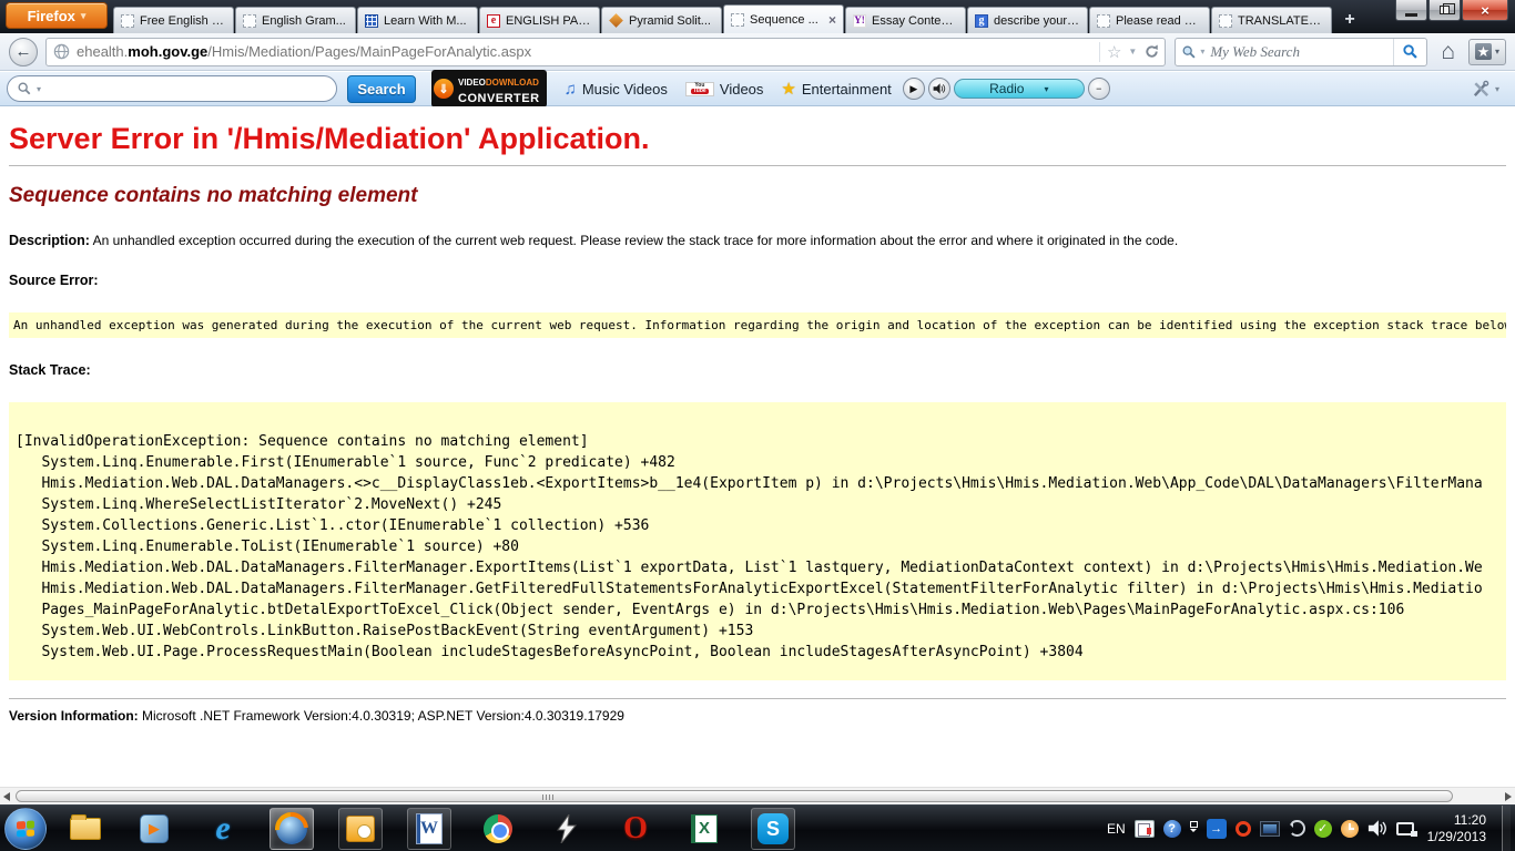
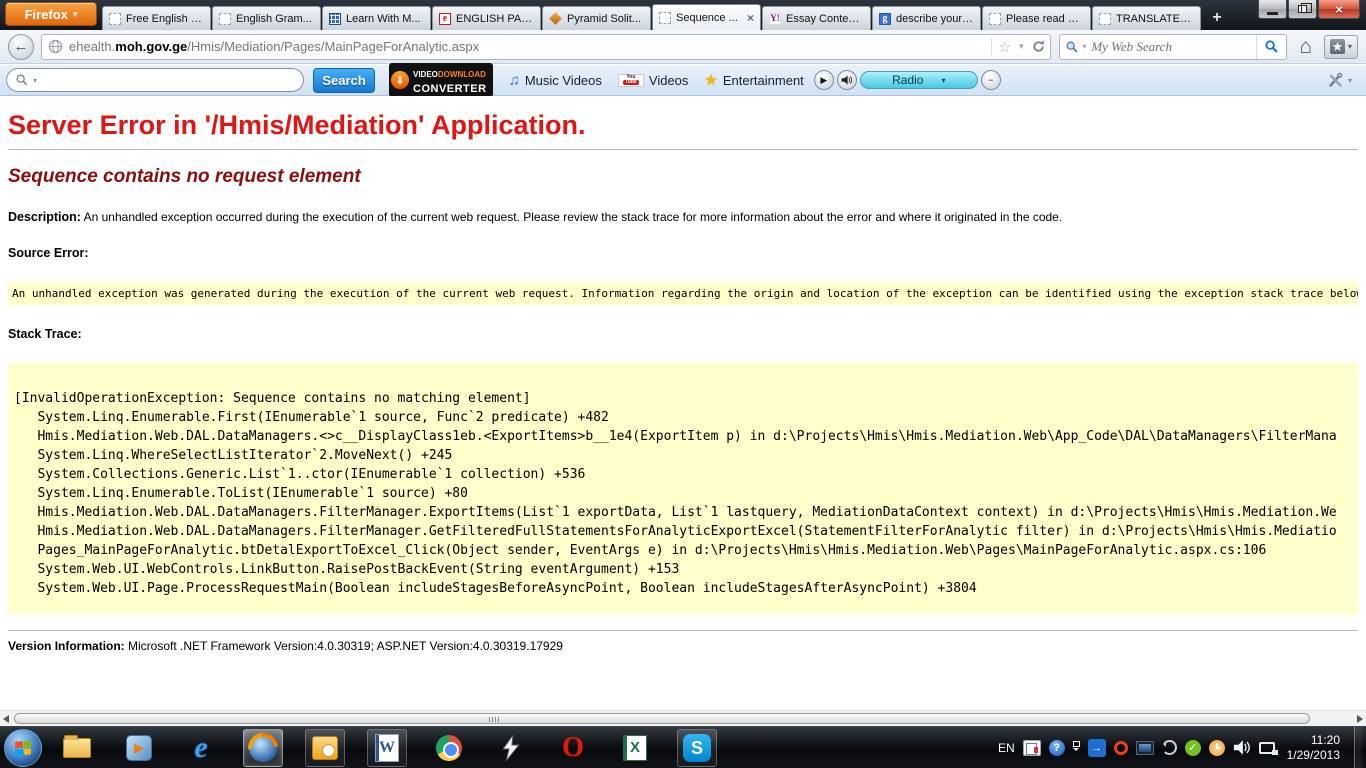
  Firefox
  ▾
  Free English g..
  English Gram...
  Learn With M...
  e
  ENGLISH PAG.
  Pyramid Solit...
  Sequence ...
  ×
  Y!
  Essay Contest .
  g
  describe your ...
  Please read m..
  TRANSLATE.G.
  +
  ×
  ←
  ehealth.
  moh.gov.ge
  /Hmis/Mediation/Pages/MainPageForAnalytic.aspx
  ☆
  ▼
  ▾
  My Web Search
  ⌂
  ★
  ▾
  ▾
  Search
  ⇓
  VIDEODOWNLOAD
  CONVERTER
  ♫
  Music Videos
  Videos
  ★
  Entertainment
  ▶
  Radio
  ▾
  −
  ▾
  Server Error in '/Hmis/Mediation' Application.
- Sequence contains no matching element
+ Sequence contains no request element
  Description: An unhandled exception occurred during the execution of the current web request. Please review the stack trace for more information about the error and where it originated in the code.
  Source Error:
  An unhandled exception was generated during the execution of the current web request. Information regarding the origin and location of the exception can be identified using the exception stack trace belo
  Stack Trace:
  [InvalidOperationException: Sequence contains no matching element]
  System.Linq.Enumerable.First(IEnumerable`1 source, Func`2 predicate) +482
  Hmis.Mediation.Web.DAL.DataManagers.<>c__DisplayClass1eb.<ExportItems>b__1e4(ExportItem p) in d:\Projects\Hmis\Hmis.Mediation.Web\App_Code\DAL\DataManagers\FilterMana
  System.Linq.WhereSelectListIterator`2.MoveNext() +245
  System.Collections.Generic.List`1..ctor(IEnumerable`1 collection) +536
  System.Linq.Enumerable.ToList(IEnumerable`1 source) +80
  Hmis.Mediation.Web.DAL.DataManagers.FilterManager.ExportItems(List`1 exportData, List`1 lastquery, MediationDataContext context) in d:\Projects\Hmis\Hmis.Mediation.We
  Hmis.Mediation.Web.DAL.DataManagers.FilterManager.GetFilteredFullStatementsForAnalyticExportExcel(StatementFilterForAnalytic filter) in d:\Projects\Hmis\Hmis.Mediatio
  Pages_MainPageForAnalytic.btDetalExportToExcel_Click(Object sender, EventArgs e) in d:\Projects\Hmis\Hmis.Mediation.Web\Pages\MainPageForAnalytic.aspx.cs:106
  System.Web.UI.WebControls.LinkButton.RaisePostBackEvent(String eventArgument) +153
  System.Web.UI.Page.ProcessRequestMain(Boolean includeStagesBeforeAsyncPoint, Boolean includeStagesAfterAsyncPoint) +3804
  Version Information: Microsoft .NET Framework Version:4.0.30319; ASP.NET Version:4.0.30319.17929
  ▶
  e
  W
  O
  X
  S
  EN
  ?
  →
  ✓
  11:20
  1/29/2013
